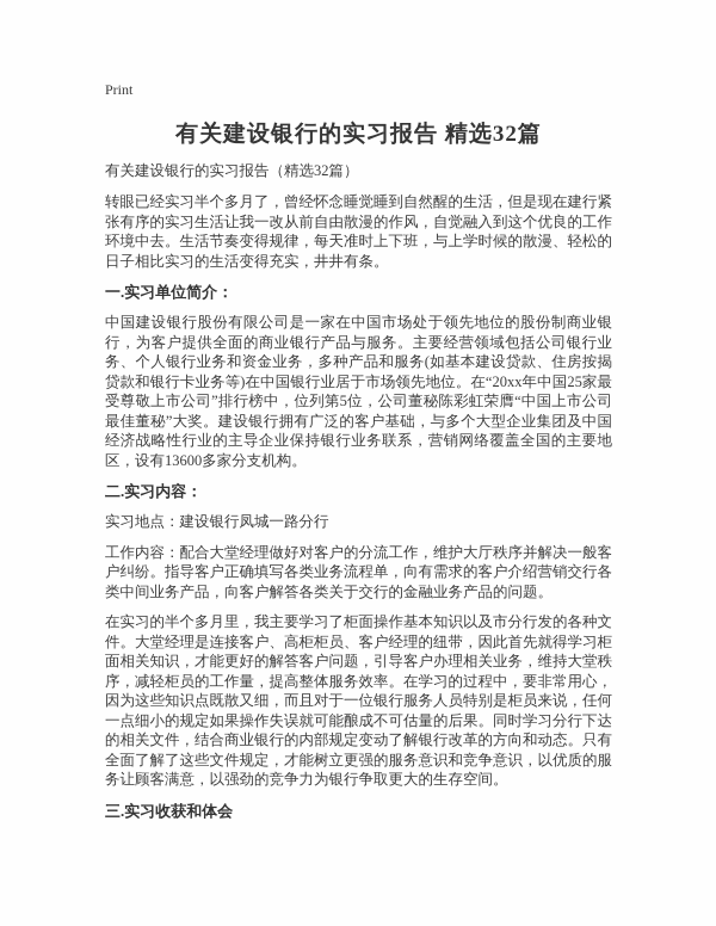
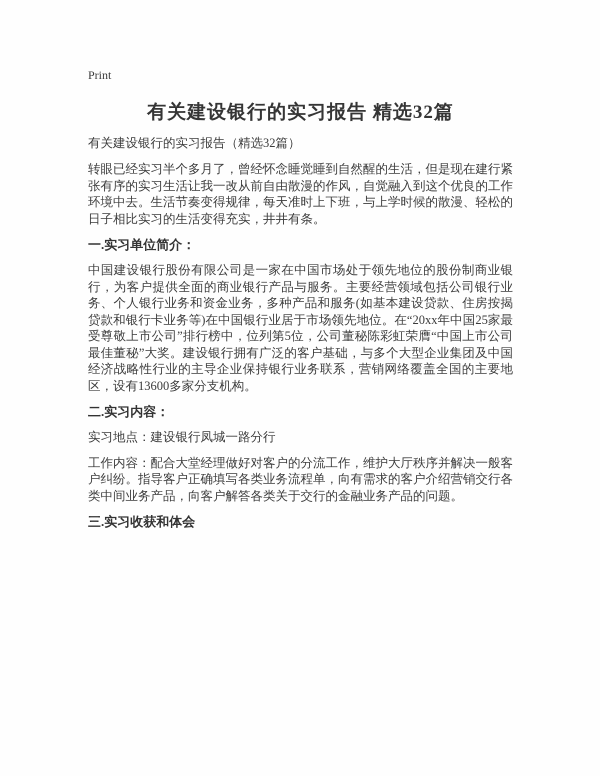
  Print
  有关建设银行的实习报告 精选32篇
  有关建设银行的实习报告（精选32篇）
  转眼已经实习半个多月了，曾经怀念睡觉睡到自然醒的生活，但是现在建行紧张有序的实习生活让我一改从前自由散漫的作风，自觉融入到这个优良的工作环境中去。生活节奏变得规律，每天准时上下班，与上学时候的散漫、轻松的日子相比实习的生活变得充实，井井有条。
  一.实习单位简介：
  中国建设银行股份有限公司是一家在中国市场处于领先地位的股份制商业银行，为客户提供全面的商业银行产品与服务。主要经营领域包括公司银行业务、个人银行业务和资金业务，多种产品和服务(如基本建设贷款、住房按揭贷款和银行卡业务等)在中国银行业居于市场领先地位。在“20xx年中国25家最受尊敬上市公司”排行榜中，位列第5位，公司董秘陈彩虹荣膺“中国上市公司最佳董秘”大奖。建设银行拥有广泛的客户基础，与多个大型企业集团及中国经济战略性行业的主导企业保持银行业务联系，营销网络覆盖全国的主要地区，设有13600多家分支机构。
  二.实习内容：
  实习地点：建设银行凤城一路分行
  工作内容：配合大堂经理做好对客户的分流工作，维护大厅秩序并解决一般客户纠纷。指导客户正确填写各类业务流程单，向有需求的客户介绍营销交行各类中间业务产品，向客户解答各类关于交行的金融业务产品的问题。
- 在实习的半个多月里，我主要学习了柜面操作基本知识以及市分行发的各种文件。大堂经理是连接客户、高柜柜员、客户经理的纽带，因此首先就得学习柜面相关知识，才能更好的解答客户问题，引导客户办理相关业务，维持大堂秩序，减轻柜员的工作量，提高整体服务效率。在学习的过程中，要非常用心，因为这些知识点既散又细，而且对于一位银行服务人员特别是柜员来说，任何一点细小的规定如果操作失误就可能酿成不可估量的后果。同时学习分行下达的相关文件，结合商业银行的内部规定变动了解银行改革的方向和动态。只有全面了解了这些文件规定，才能树立更强的服务意识和竞争意识，以优质的服务让顾客满意，以强劲的竞争力为银行争取更大的生存空间。
  三.实习收获和体会
